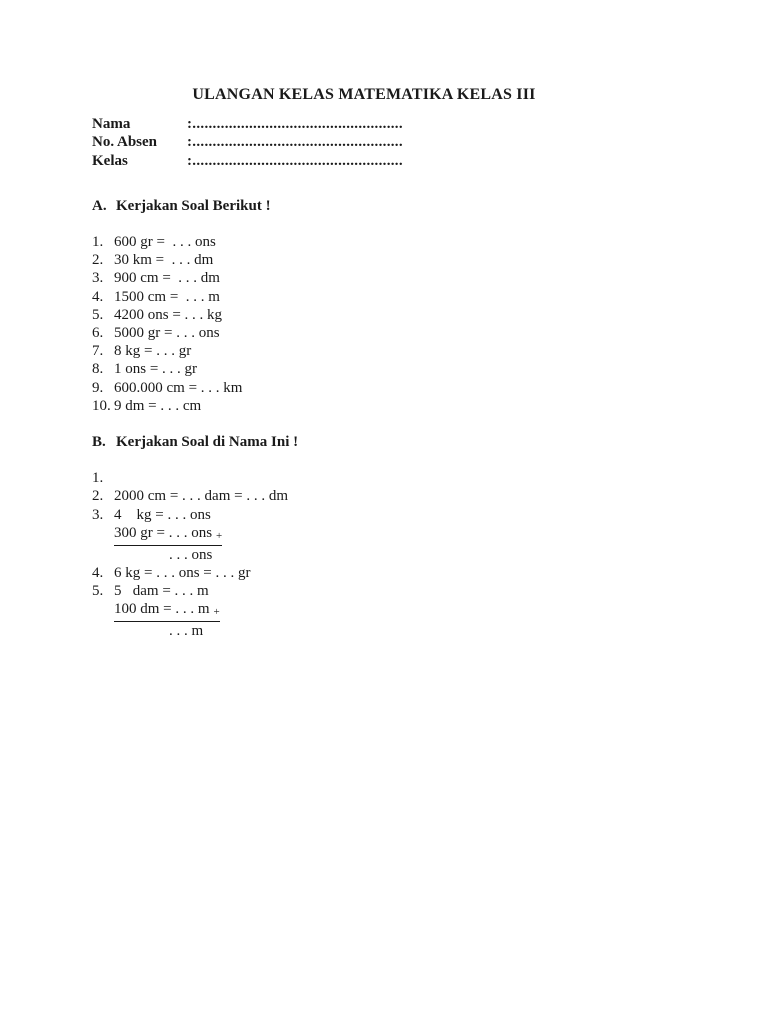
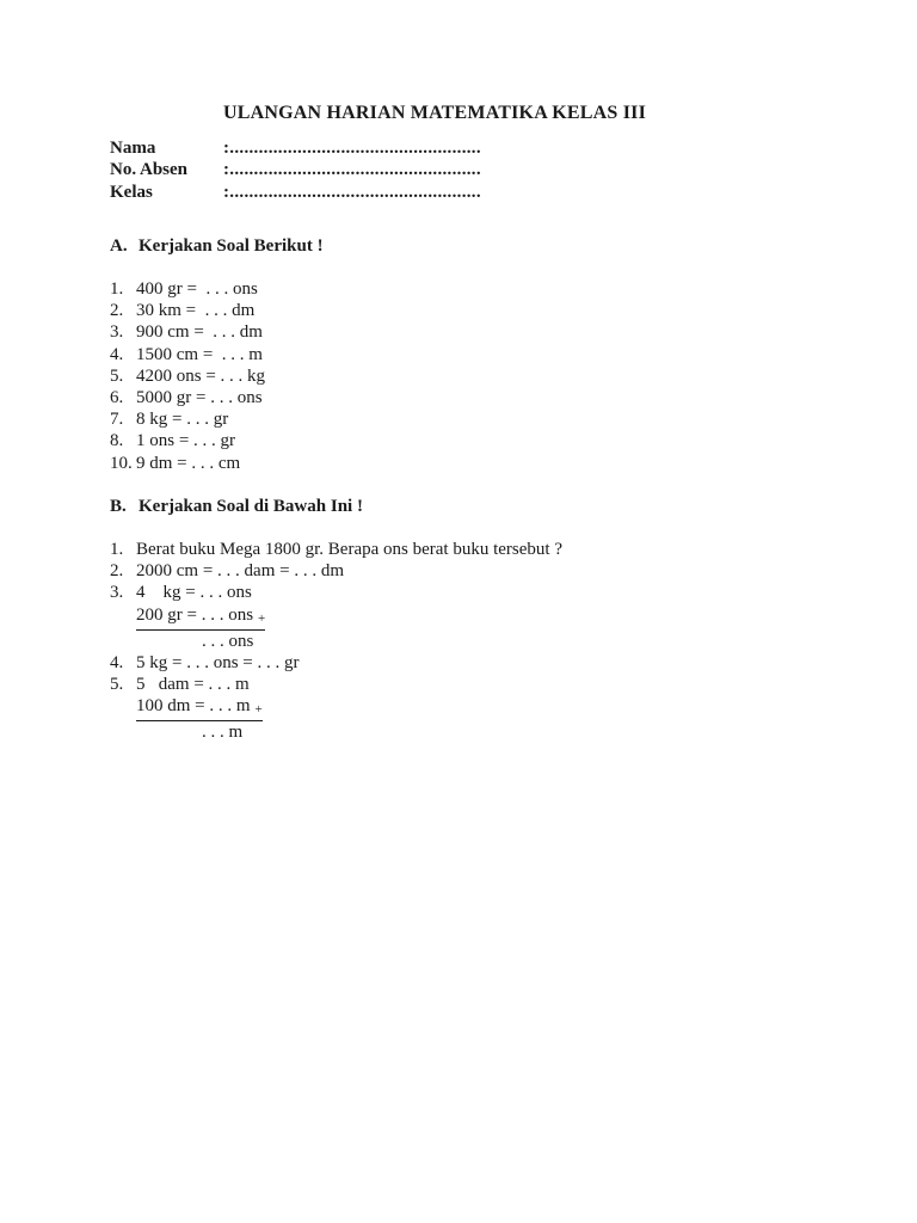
- ULANGAN KELAS MATEMATIKA KELAS III
+ ULANGAN HARIAN MATEMATIKA KELAS III
  Nama
  :....................................................
  No. Absen
  :....................................................
  Kelas
  :....................................................
  A.
  Kerjakan Soal Berikut !
  1.
- 600 gr = . . . ons
+ 400 gr = . . . ons
  2.
  30 km = . . . dm
  3.
  900 cm = . . . dm
  4.
  1500 cm = . . . m
  5.
  4200 ons = . . . kg
  6.
  5000 gr = . . . ons
  7.
  8 kg = . . . gr
  8.
  1 ons = . . . gr
- 9.
- 600.000 cm = . . . km
  10.
  9 dm = . . . cm
  B.
- Kerjakan Soal di Nama Ini !
+ Kerjakan Soal di Bawah Ini !
  1.
+ Berat buku Mega 1800 gr. Berapa ons berat buku tersebut ?
  2.
  2000 cm = . . . dam = . . . dm
  3.
  4 kg = . . . ons
- 300 gr = . . . ons +
+ 200 gr = . . . ons +
  . . . ons
  4.
- 6 kg = . . . ons = . . . gr
+ 5 kg = . . . ons = . . . gr
  5.
  5 dam = . . . m
  100 dm = . . . m +
  . . . m
